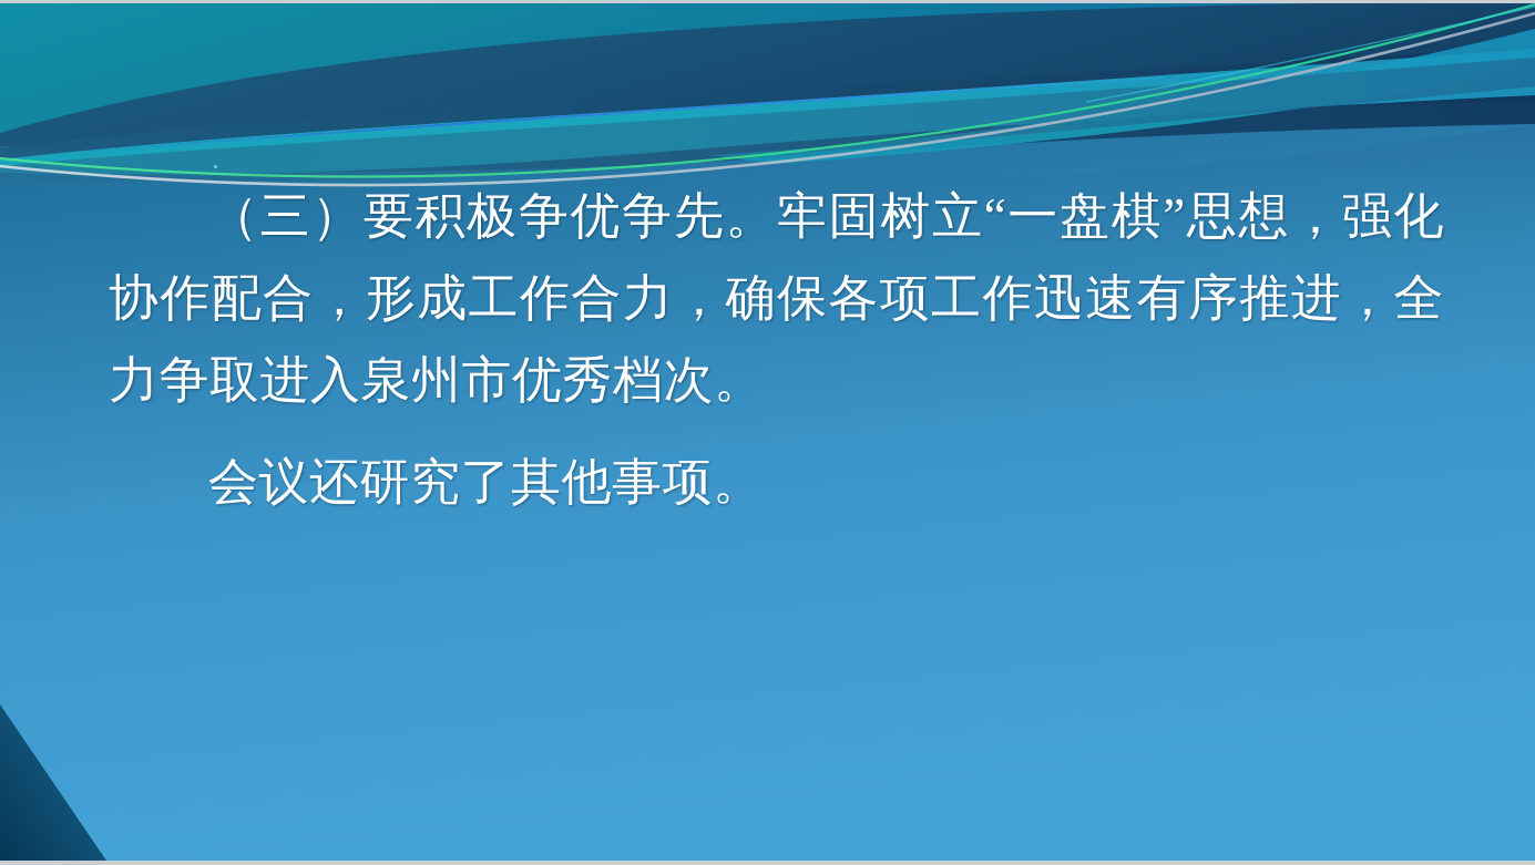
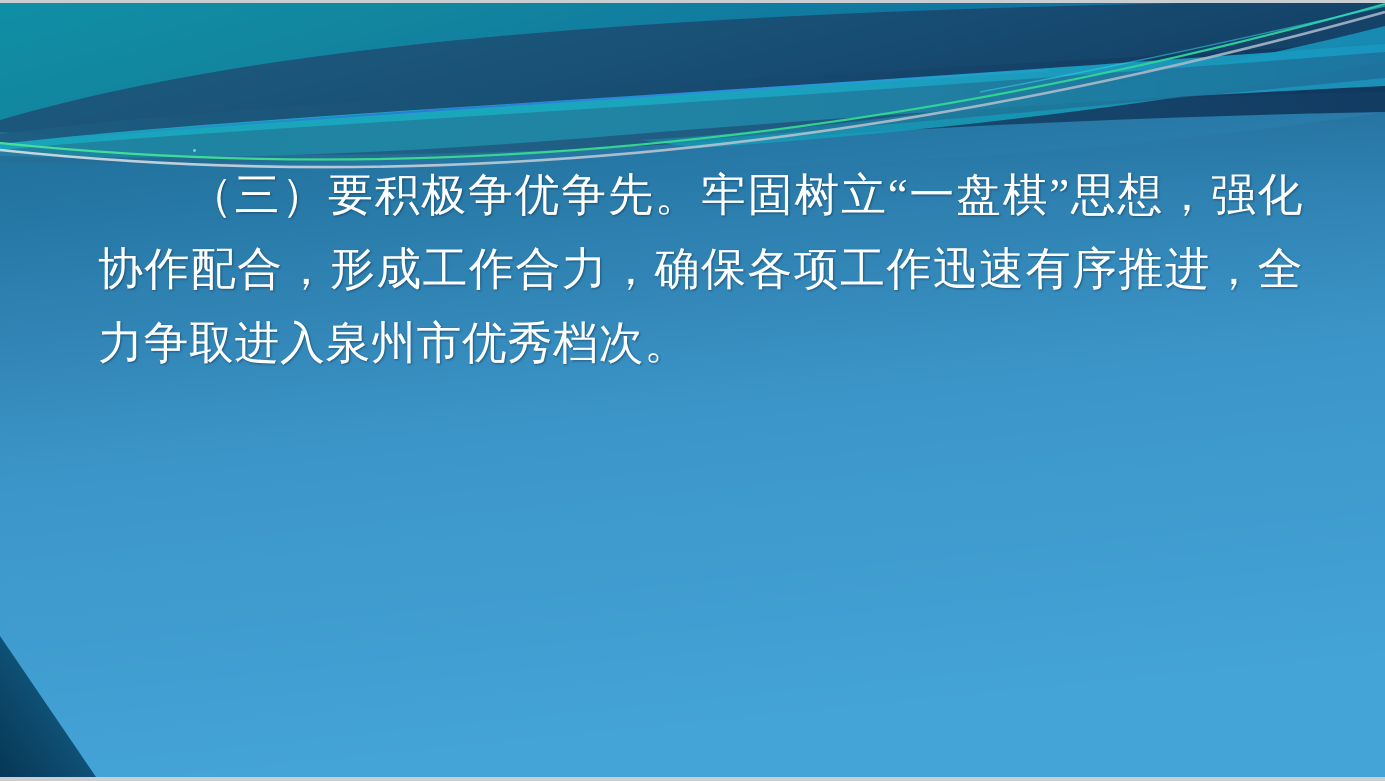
  （三）要积极争优争先。牢固树立“一盘棋”思想，强化协作配合，形成工作合力，确保各项工作迅速有序推进，全力争取进入泉州市优秀档次。
- 会议还研究了其他事项。
